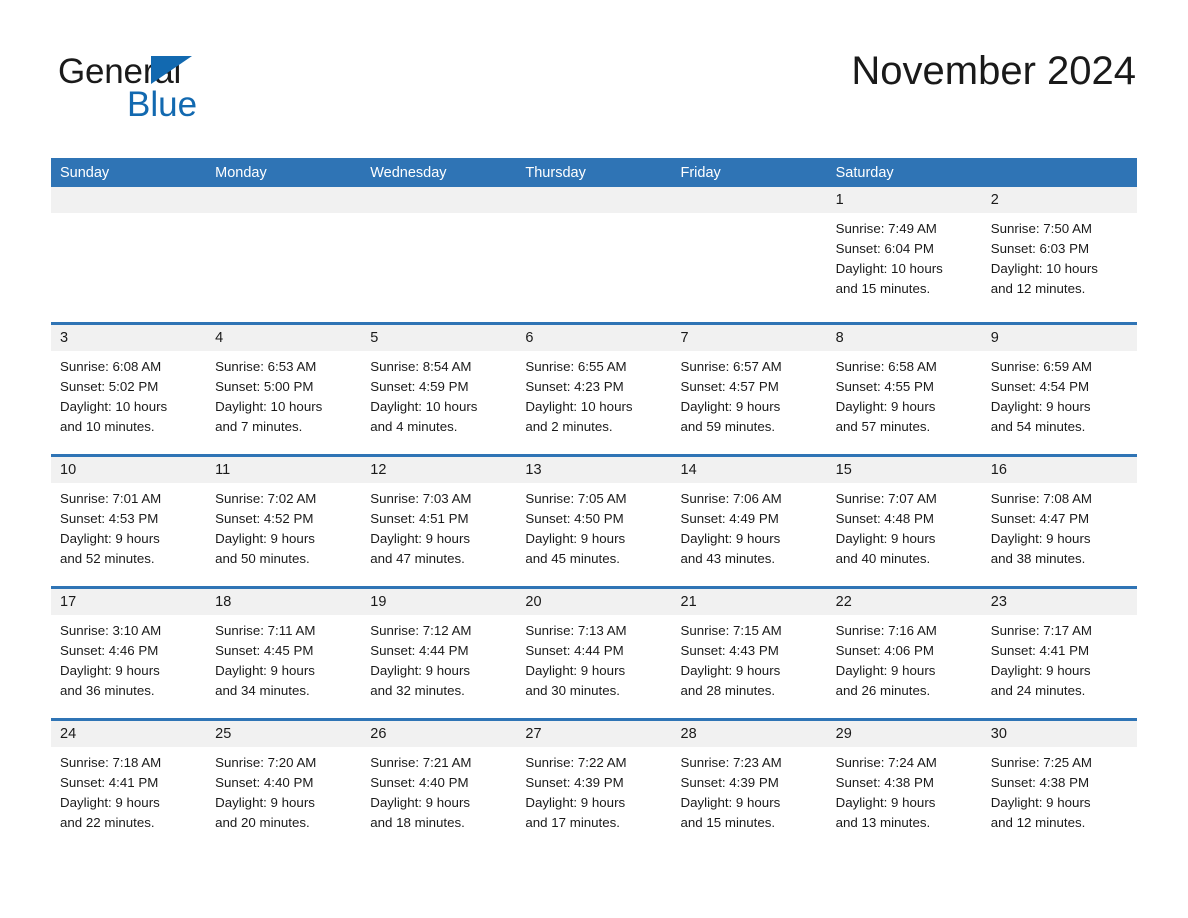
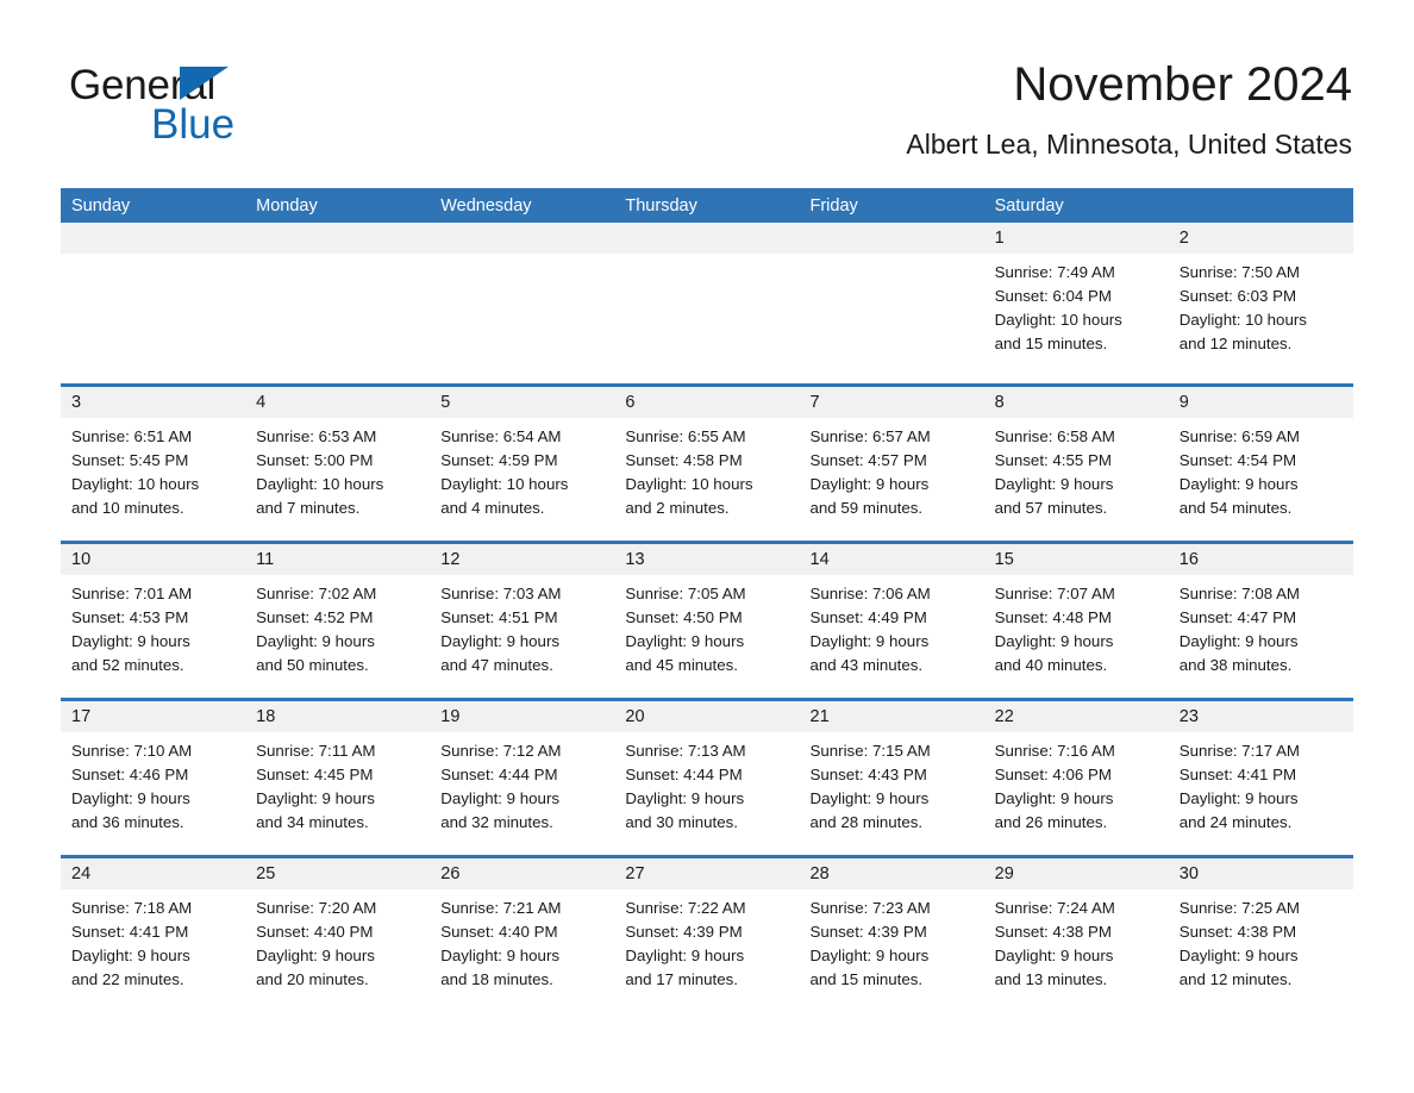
  General
  Blue
  November 2024
+ Albert Lea, Minnesota, United States
  Sunday
  Monday
  Wednesday
  Thursday
  Friday
  Saturday
  1
  Sunrise: 7:49 AM
  Sunset: 6:04 PM
  Daylight: 10 hours
  and 15 minutes.
  2
  Sunrise: 7:50 AM
  Sunset: 6:03 PM
  Daylight: 10 hours
  and 12 minutes.
  3
- Sunrise: 6:08 AM
+ Sunrise: 6:51 AM
- Sunset: 5:02 PM
+ Sunset: 5:45 PM
  Daylight: 10 hours
  and 10 minutes.
  4
  Sunrise: 6:53 AM
  Sunset: 5:00 PM
  Daylight: 10 hours
  and 7 minutes.
  5
- Sunrise: 8:54 AM
+ Sunrise: 6:54 AM
  Sunset: 4:59 PM
  Daylight: 10 hours
  and 4 minutes.
  6
  Sunrise: 6:55 AM
- Sunset: 4:23 PM
+ Sunset: 4:58 PM
  Daylight: 10 hours
  and 2 minutes.
  7
  Sunrise: 6:57 AM
  Sunset: 4:57 PM
  Daylight: 9 hours
  and 59 minutes.
  8
  Sunrise: 6:58 AM
  Sunset: 4:55 PM
  Daylight: 9 hours
  and 57 minutes.
  9
  Sunrise: 6:59 AM
  Sunset: 4:54 PM
  Daylight: 9 hours
  and 54 minutes.
  10
  Sunrise: 7:01 AM
  Sunset: 4:53 PM
  Daylight: 9 hours
  and 52 minutes.
  11
  Sunrise: 7:02 AM
  Sunset: 4:52 PM
  Daylight: 9 hours
  and 50 minutes.
  12
  Sunrise: 7:03 AM
  Sunset: 4:51 PM
  Daylight: 9 hours
  and 47 minutes.
  13
  Sunrise: 7:05 AM
  Sunset: 4:50 PM
  Daylight: 9 hours
  and 45 minutes.
  14
  Sunrise: 7:06 AM
  Sunset: 4:49 PM
  Daylight: 9 hours
  and 43 minutes.
  15
  Sunrise: 7:07 AM
  Sunset: 4:48 PM
  Daylight: 9 hours
  and 40 minutes.
  16
  Sunrise: 7:08 AM
  Sunset: 4:47 PM
  Daylight: 9 hours
  and 38 minutes.
  17
- Sunrise: 3:10 AM
+ Sunrise: 7:10 AM
  Sunset: 4:46 PM
  Daylight: 9 hours
  and 36 minutes.
  18
  Sunrise: 7:11 AM
  Sunset: 4:45 PM
  Daylight: 9 hours
  and 34 minutes.
  19
  Sunrise: 7:12 AM
  Sunset: 4:44 PM
  Daylight: 9 hours
  and 32 minutes.
  20
  Sunrise: 7:13 AM
  Sunset: 4:44 PM
  Daylight: 9 hours
  and 30 minutes.
  21
  Sunrise: 7:15 AM
  Sunset: 4:43 PM
  Daylight: 9 hours
  and 28 minutes.
  22
  Sunrise: 7:16 AM
  Sunset: 4:06 PM
  Daylight: 9 hours
  and 26 minutes.
  23
  Sunrise: 7:17 AM
  Sunset: 4:41 PM
  Daylight: 9 hours
  and 24 minutes.
  24
  Sunrise: 7:18 AM
  Sunset: 4:41 PM
  Daylight: 9 hours
  and 22 minutes.
  25
  Sunrise: 7:20 AM
  Sunset: 4:40 PM
  Daylight: 9 hours
  and 20 minutes.
  26
  Sunrise: 7:21 AM
  Sunset: 4:40 PM
  Daylight: 9 hours
  and 18 minutes.
  27
  Sunrise: 7:22 AM
  Sunset: 4:39 PM
  Daylight: 9 hours
  and 17 minutes.
  28
  Sunrise: 7:23 AM
  Sunset: 4:39 PM
  Daylight: 9 hours
  and 15 minutes.
  29
  Sunrise: 7:24 AM
  Sunset: 4:38 PM
  Daylight: 9 hours
  and 13 minutes.
  30
  Sunrise: 7:25 AM
  Sunset: 4:38 PM
  Daylight: 9 hours
  and 12 minutes.
